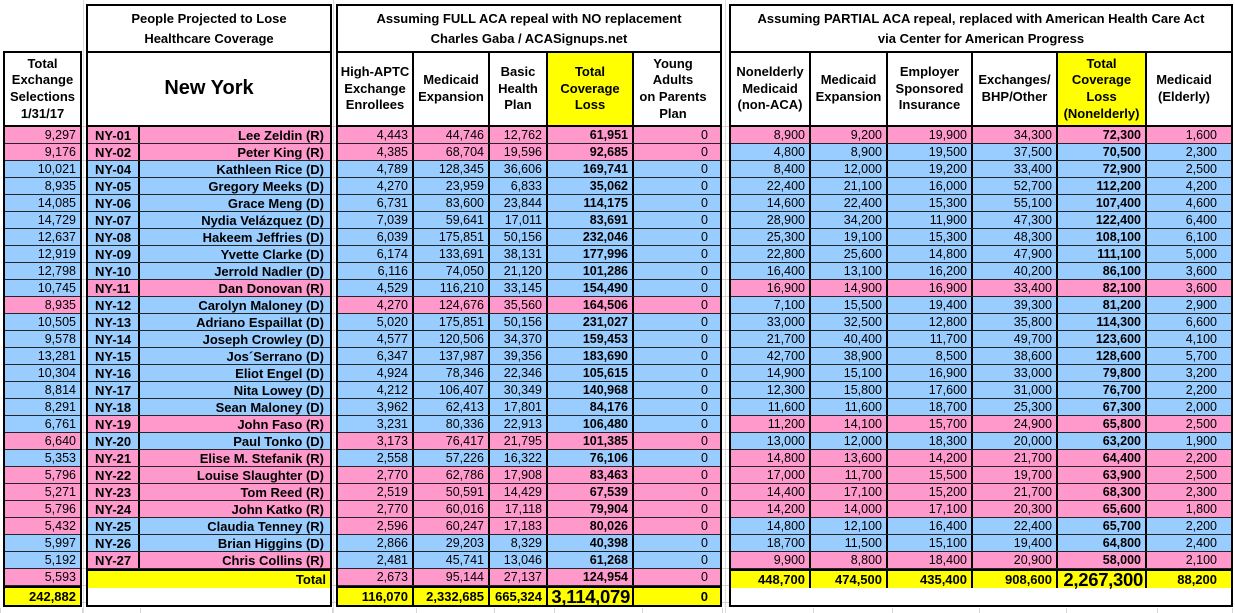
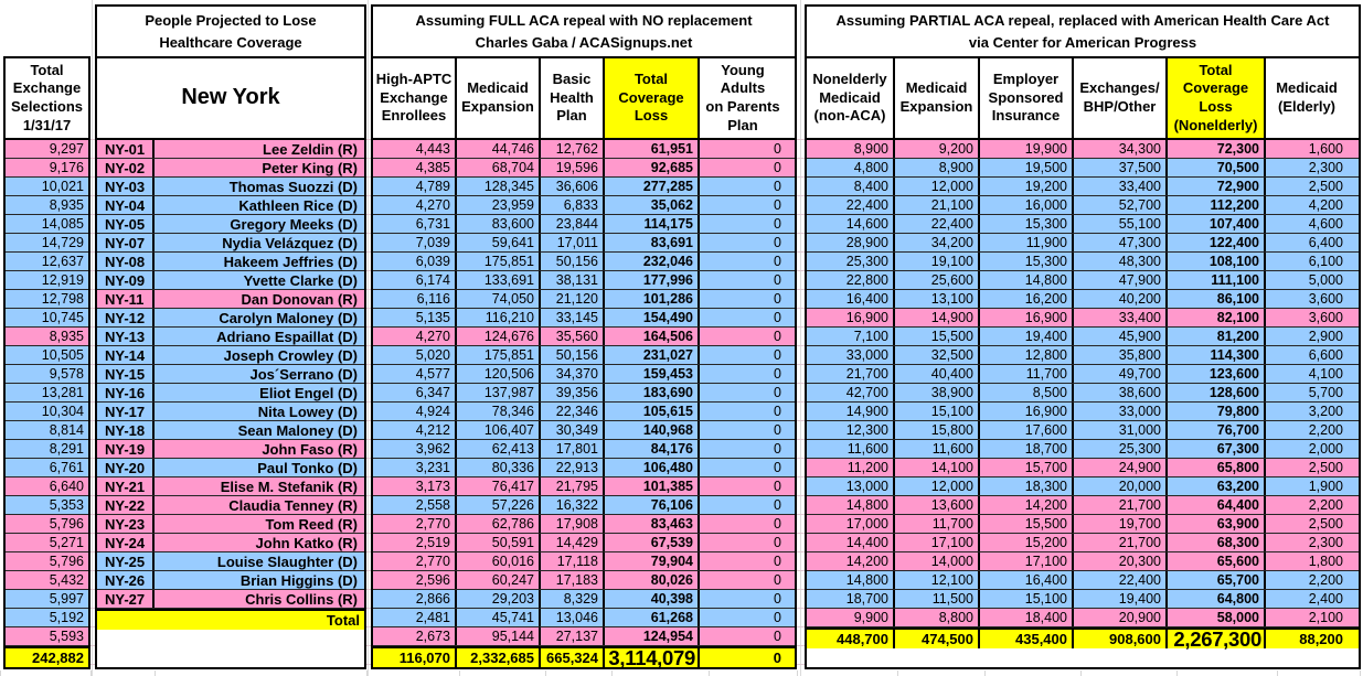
  People Projected to Lose
  Healthcare Coverage
  Assuming FULL ACA repeal with NO replacement
  Charles Gaba / ACASignups.net
  Assuming PARTIAL ACA repeal, replaced with American Health Care Act
  via Center for American Progress
  Total
  Exchange
  Selections
  1/31/17
  9,297
  9,176
  10,021
  8,935
  14,085
  14,729
  12,637
  12,919
  12,798
  10,745
  8,935
  10,505
  9,578
  13,281
  10,304
  8,814
  8,291
  6,761
  6,640
  5,353
  5,796
  5,271
  5,796
  5,432
  5,997
  5,192
  5,593
  242,882
  New York
  NY-01
  Lee Zeldin (R)
  NY-02
  Peter King (R)
+ NY-03
+ Thomas Suozzi (D)
  NY-04
  Kathleen Rice (D)
  NY-05
  Gregory Meeks (D)
- NY-06
- Grace Meng (D)
  NY-07
  Nydia Velázquez (D)
  NY-08
  Hakeem Jeffries (D)
  NY-09
  Yvette Clarke (D)
- NY-10
- Jerrold Nadler (D)
  NY-11
  Dan Donovan (R)
  NY-12
  Carolyn Maloney (D)
  NY-13
  Adriano Espaillat (D)
  NY-14
  Joseph Crowley (D)
  NY-15
  Jos´Serrano (D)
  NY-16
  Eliot Engel (D)
  NY-17
  Nita Lowey (D)
  NY-18
  Sean Maloney (D)
  NY-19
  John Faso (R)
  NY-20
  Paul Tonko (D)
  NY-21
  Elise M. Stefanik (R)
  NY-22
- Louise Slaughter (D)
+ Claudia Tenney (R)
  NY-23
  Tom Reed (R)
  NY-24
  John Katko (R)
  NY-25
- Claudia Tenney (R)
+ Louise Slaughter (D)
  NY-26
  Brian Higgins (D)
  NY-27
  Chris Collins (R)
  Total
  High-APTC
  Exchange
  Enrollees
  Medicaid
  Expansion
  Basic
  Health
  Plan
  Total
  Coverage
  Loss
  Young
  Adults
  on Parents
  Plan
  4,443
  44,746
  12,762
  61,951
  0
  4,385
  68,704
  19,596
  92,685
  0
  4,789
  128,345
  36,606
- 169,741
+ 277,285
  0
  4,270
  23,959
  6,833
  35,062
  0
  6,731
  83,600
  23,844
  114,175
  0
  7,039
  59,641
  17,011
  83,691
  0
  6,039
  175,851
  50,156
  232,046
  0
  6,174
  133,691
  38,131
  177,996
  0
  6,116
  74,050
  21,120
  101,286
  0
- 4,529
+ 5,135
  116,210
  33,145
  154,490
  0
  4,270
  124,676
  35,560
  164,506
  0
  5,020
  175,851
  50,156
  231,027
  0
  4,577
  120,506
  34,370
  159,453
  0
  6,347
  137,987
  39,356
  183,690
  0
  4,924
  78,346
  22,346
  105,615
  0
  4,212
  106,407
  30,349
  140,968
  0
  3,962
  62,413
  17,801
  84,176
  0
  3,231
  80,336
  22,913
  106,480
  0
  3,173
  76,417
  21,795
  101,385
  0
  2,558
  57,226
  16,322
  76,106
  0
  2,770
  62,786
  17,908
  83,463
  0
  2,519
  50,591
  14,429
  67,539
  0
  2,770
  60,016
  17,118
  79,904
  0
  2,596
  60,247
  17,183
  80,026
  0
  2,866
  29,203
  8,329
  40,398
  0
  2,481
  45,741
  13,046
  61,268
  0
  2,673
  95,144
  27,137
  124,954
  0
  116,070
  2,332,685
  665,324
  3,114,079
  0
  Nonelderly
  Medicaid
  (non-ACA)
  Medicaid
  Expansion
  Employer
  Sponsored
  Insurance
  Exchanges/
  BHP/Other
  Total
  Coverage
  Loss
  (Nonelderly)
  Medicaid
  (Elderly)
  8,900
  9,200
  19,900
  34,300
  72,300
  1,600
  4,800
  8,900
  19,500
  37,500
  70,500
  2,300
  8,400
  12,000
  19,200
  33,400
  72,900
  2,500
  22,400
  21,100
  16,000
  52,700
  112,200
  4,200
  14,600
  22,400
  15,300
  55,100
  107,400
  4,600
  28,900
  34,200
  11,900
  47,300
  122,400
  6,400
  25,300
  19,100
  15,300
  48,300
  108,100
  6,100
  22,800
  25,600
  14,800
  47,900
  111,100
  5,000
  16,400
  13,100
  16,200
  40,200
  86,100
  3,600
  16,900
  14,900
  16,900
  33,400
  82,100
  3,600
  7,100
  15,500
  19,400
- 39,300
+ 45,900
  81,200
  2,900
  33,000
  32,500
  12,800
  35,800
  114,300
  6,600
  21,700
  40,400
  11,700
  49,700
  123,600
  4,100
  42,700
  38,900
  8,500
  38,600
  128,600
  5,700
  14,900
  15,100
  16,900
  33,000
  79,800
  3,200
  12,300
  15,800
  17,600
  31,000
  76,700
  2,200
  11,600
  11,600
  18,700
  25,300
  67,300
  2,000
  11,200
  14,100
  15,700
  24,900
  65,800
  2,500
  13,000
  12,000
  18,300
  20,000
  63,200
  1,900
  14,800
  13,600
  14,200
  21,700
  64,400
  2,200
  17,000
  11,700
  15,500
  19,700
  63,900
  2,500
  14,400
  17,100
  15,200
  21,700
  68,300
  2,300
  14,200
  14,000
  17,100
  20,300
  65,600
  1,800
  14,800
  12,100
  16,400
  22,400
  65,700
  2,200
  18,700
  11,500
  15,100
  19,400
  64,800
  2,400
  9,900
  8,800
  18,400
  20,900
  58,000
  2,100
  448,700
  474,500
  435,400
  908,600
  2,267,300
  88,200
